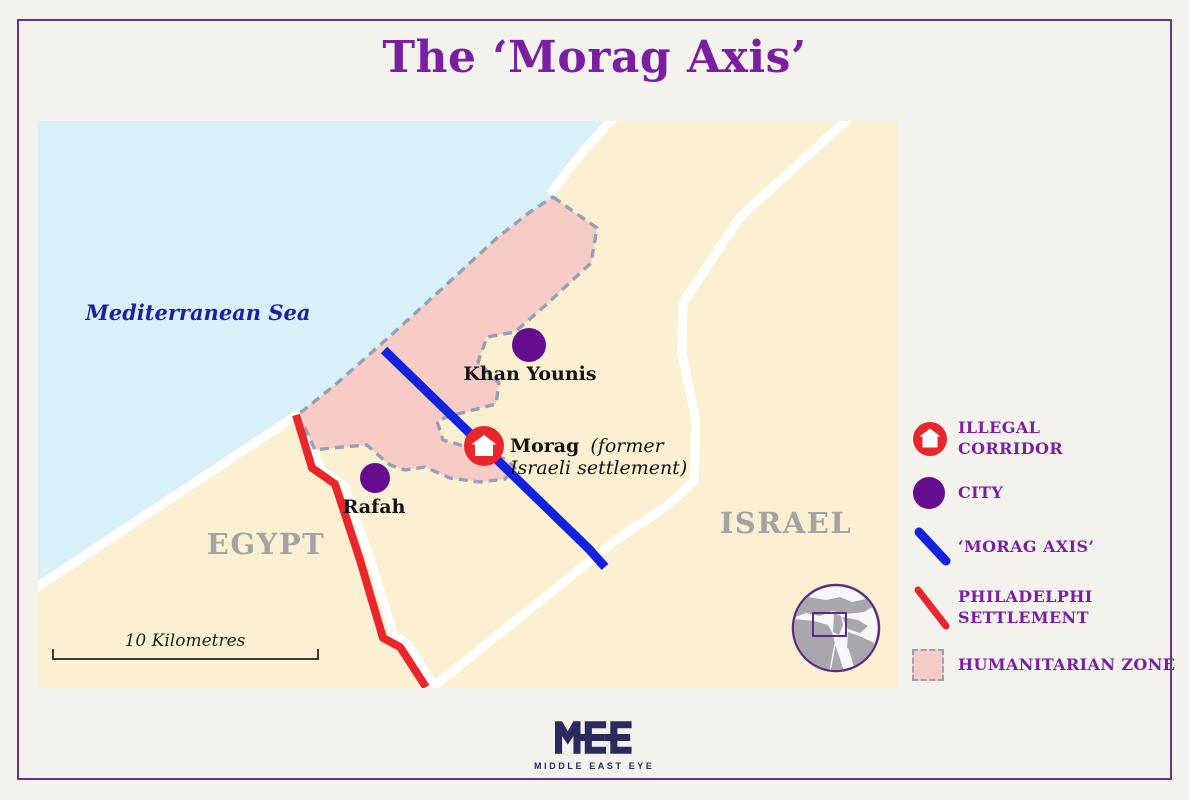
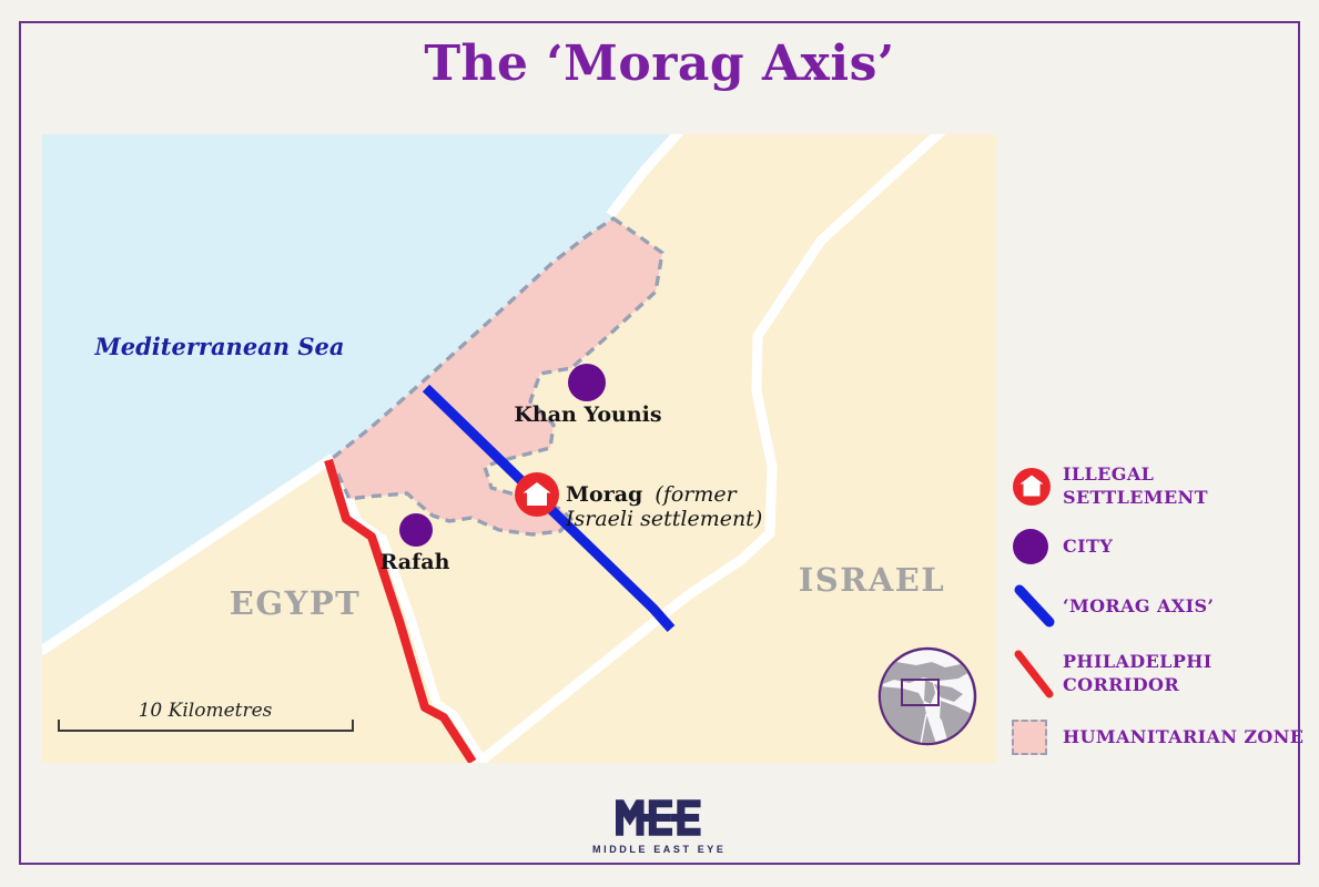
  The ‘Morag Axis’
  Khan Younis
  Rafah
  Morag (former
  Israeli settlement)
  Mediterranean Sea
  EGYPT
  ISRAEL
  10 Kilometres
  ILLEGAL
- CORRIDOR
+ SETTLEMENT
  CITY
  ‘MORAG AXIS’
  PHILADELPHI
- SETTLEMENT
+ CORRIDOR
  HUMANITARIAN ZONE
  MIDDLE EAST EYE
